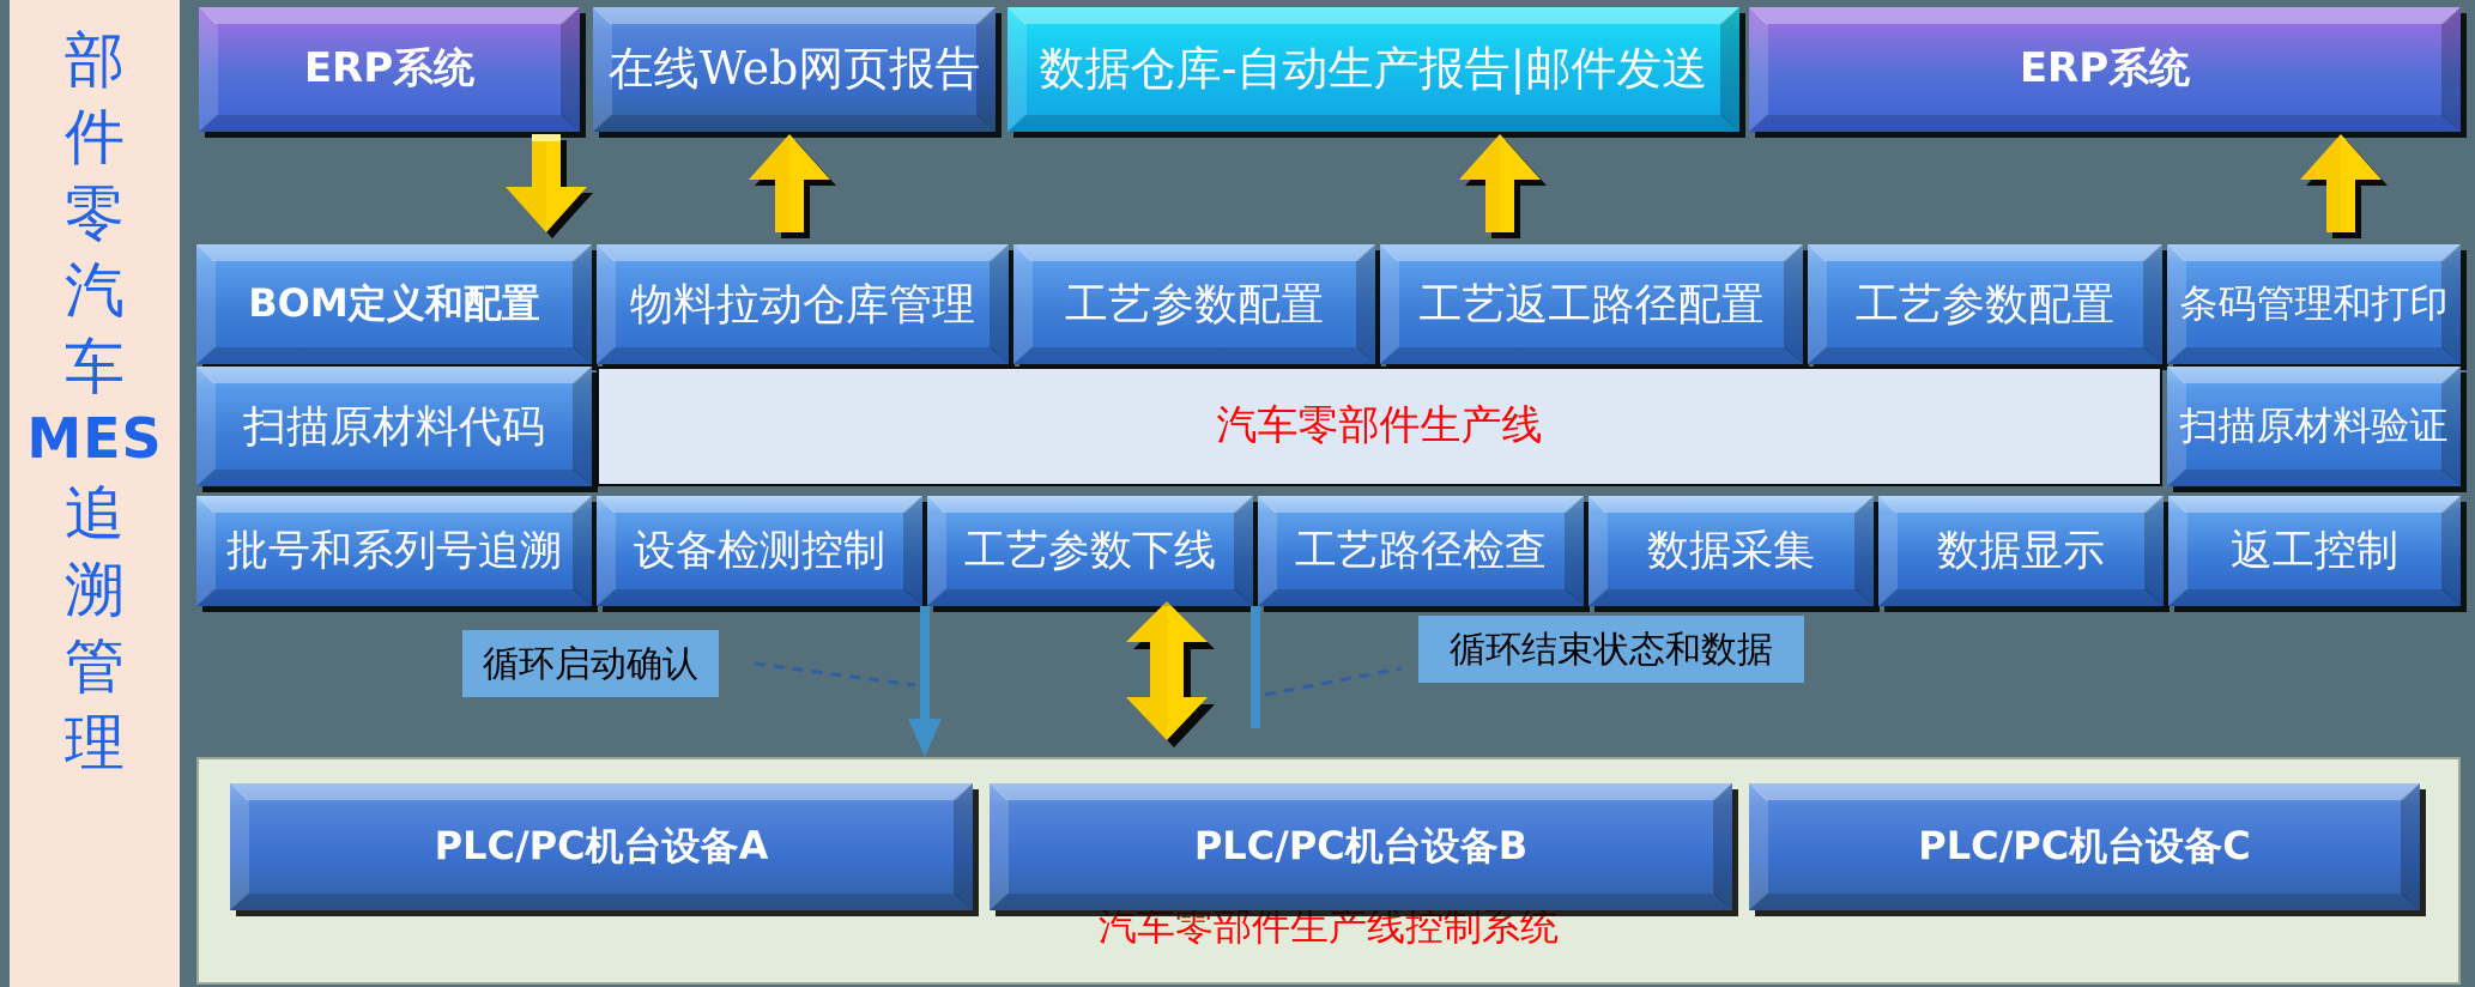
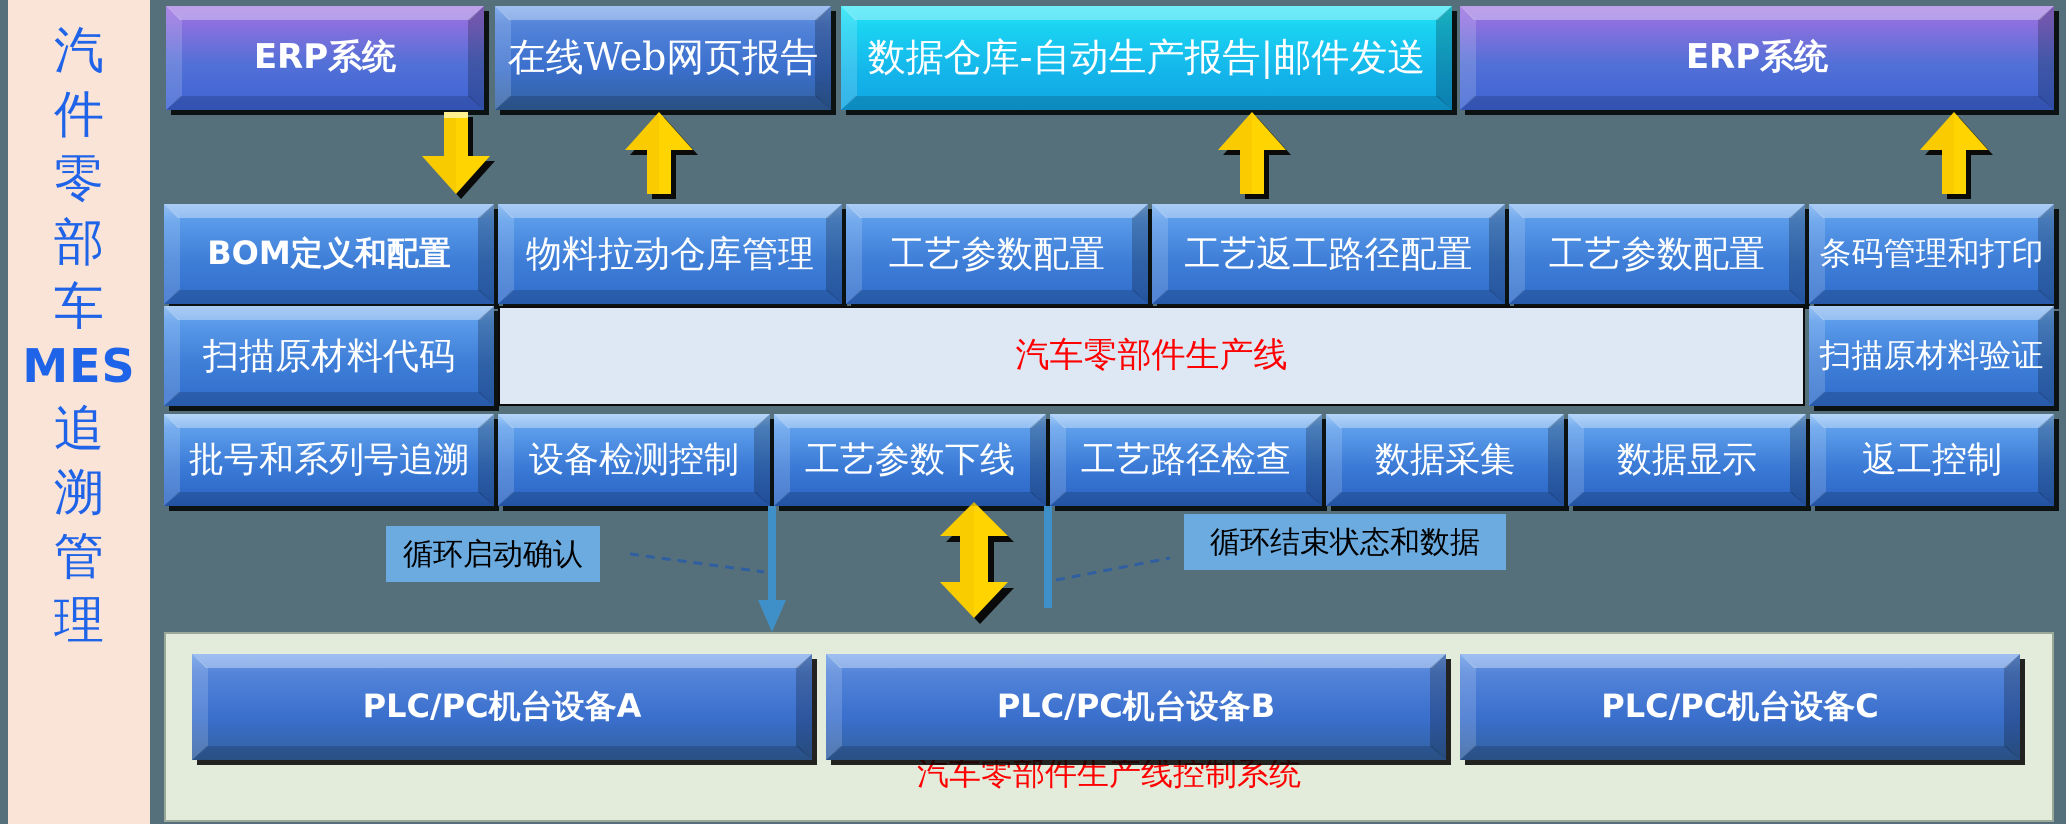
- 部
+ 汽
  件
  零
- 汽
+ 部
  车
  MES
  追
  溯
  管
  理
  ERP系统
  在线Web网页报告
  数据仓库-自动生产报告|邮件发送
  ERP系统
  BOM定义和配置
  物料拉动仓库管理
  工艺参数配置
  工艺返工路径配置
  工艺参数配置
  条码管理和打印
  扫描原材料代码
  汽车零部件生产线
  扫描原材料验证
  批号和系列号追溯
  设备检测控制
  工艺参数下线
  工艺路径检查
  数据采集
  数据显示
  返工控制
  循环启动确认
  循环结束状态和数据
  汽车零部件生产线控制系统
  PLC/PC机台设备A
  PLC/PC机台设备B
  PLC/PC机台设备C
